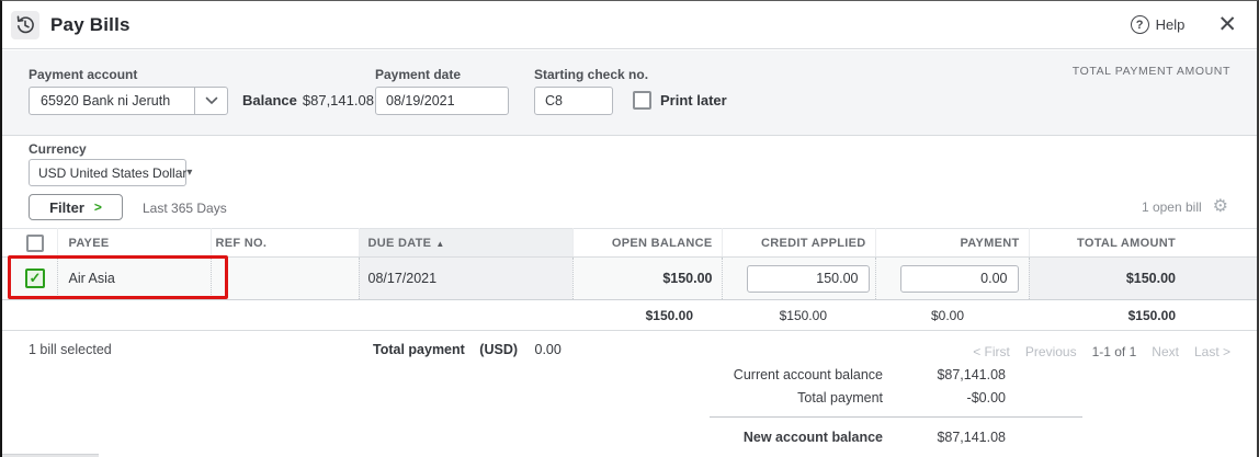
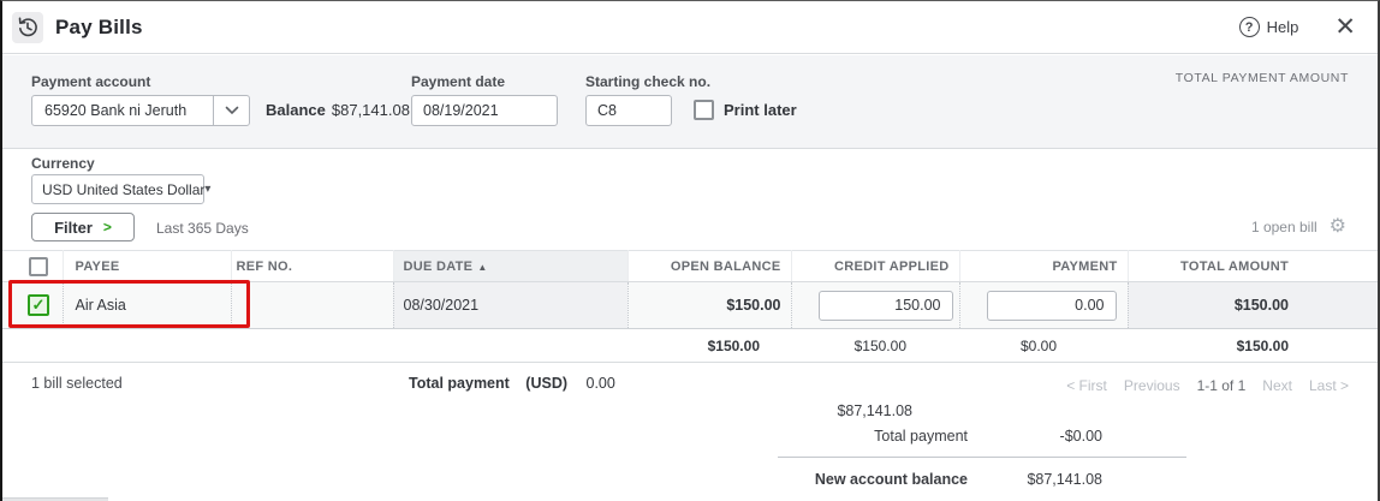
  Pay Bills
  ?
  Help
  ✕
  Payment account
  65920 Bank ni Jeruth
  Balance $87,141.08
  Payment date
  08/19/2021
  Starting check no.
  C8
  Print later
  TOTAL PAYMENT AMOUNT
  Currency
  USD United States Dollar
  ▾
  Filter
  >
  Last 365 Days
  1 open bill
  ⚙
  	PAYEE	REF NO.	DUE DATE ▲	OPEN BALANCE	CREDIT APPLIED	PAYMENT	TOTAL AMOUNT
- ✓	Air Asia		08/17/2021	$150.00	150.00	0.00	$150.00
+ ✓	Air Asia		08/30/2021	$150.00	150.00	0.00	$150.00
  				$150.00	$150.00	$0.00	$150.00
  1 bill selected
  Total payment (USD) 0.00
  < First
  Previous
  1-1 of 1
  Next
  Last >
- Current account balance
  $87,141.08
  Total payment
  -$0.00
  New account balance
  $87,141.08
